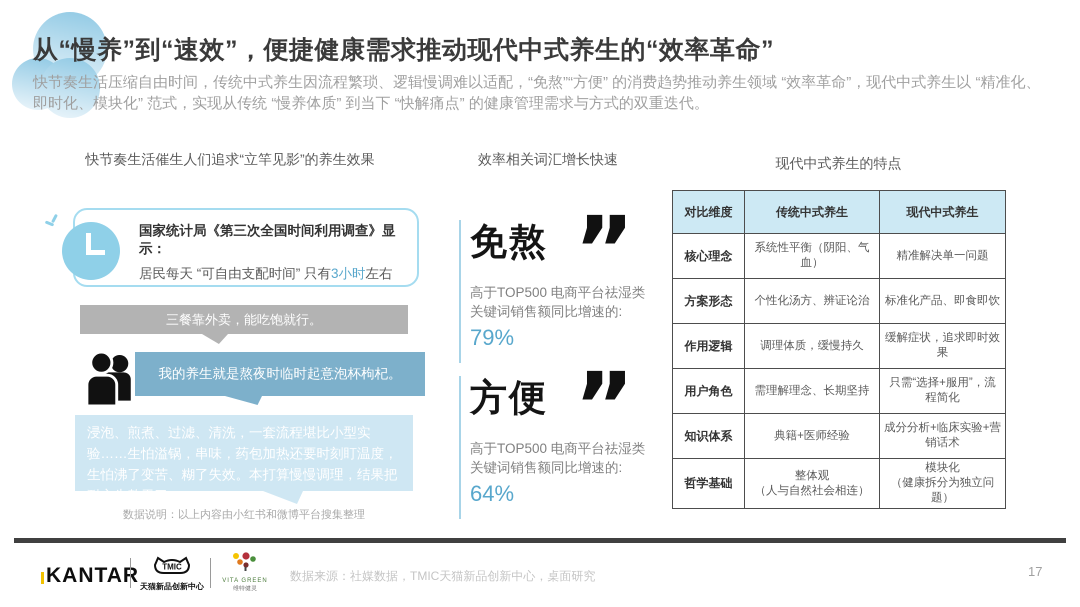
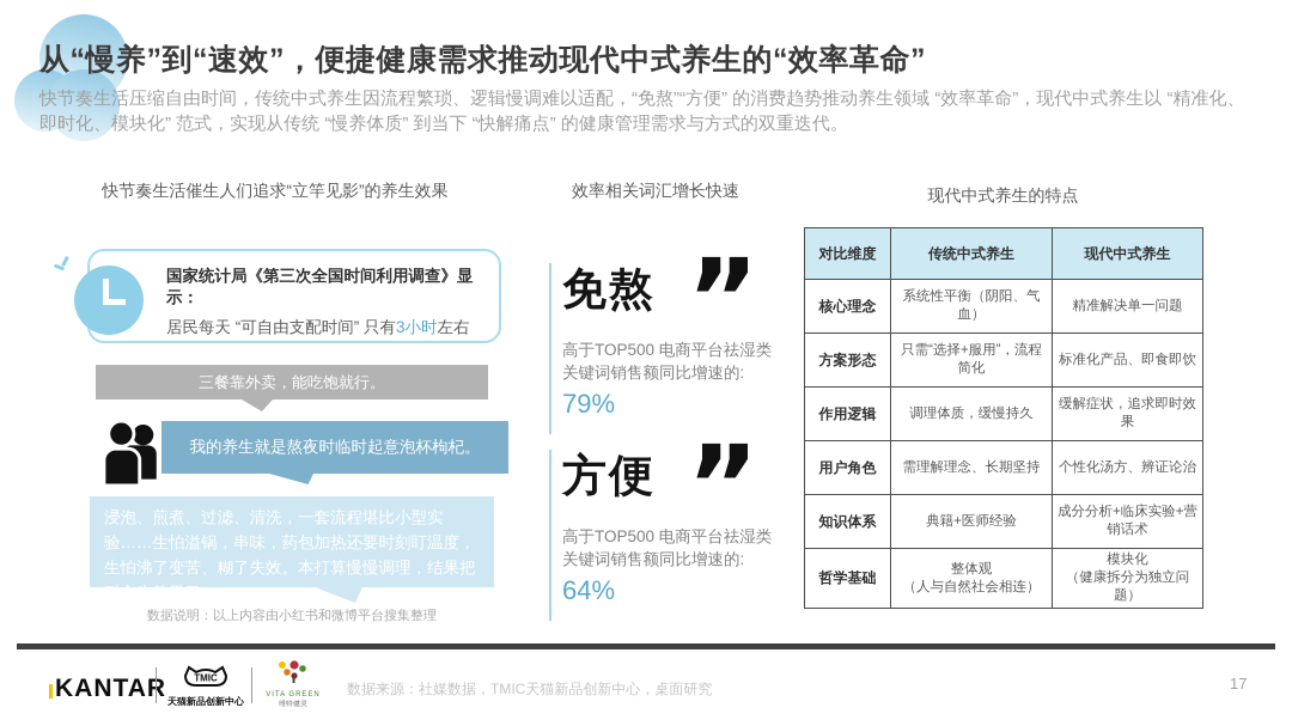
  从“慢养”到“速效”，便捷健康需求推动现代中式养生的“效率革命”
  快节奏生活压缩自由时间，传统中式养生因流程繁琐、逻辑慢调难以适配，“免熬”“方便” 的消费趋势推动养生领域 “效率革命”，现代中式养生以 “精准化、即时化、模块化” 范式，实现从传统 “慢养体质” 到当下 “快解痛点” 的健康管理需求与方式的双重迭代。
  快节奏生活催生人们追求“立竿见影”的养生效果
  效率相关词汇增长快速
  现代中式养生的特点
  国家统计局《第三次全国时间利用调查》显示：
  居民每天 “可自由支配时间” 只有3小时左右
  三餐靠外卖，能吃饱就行。
  我的养生就是熬夜时临时起意泡杯枸杞。
  浸泡、煎煮、过滤、清洗，一套流程堪比小型实验……生怕溢锅，串味，药包加热还要时刻盯温度，生怕沸了变苦、糊了失效。本打算慢慢调理，结果把耐心先熬干了。
  数据说明：以上内容由小红书和微博平台搜集整理
  免熬
  ”
  高于TOP500 电商平台祛湿类关键词销售额同比增速的:
  79%
  方便
  ”
  高于TOP500 电商平台祛湿类关键词销售额同比增速的:
  64%
  对比维度	传统中式养生	现代中式养生
  核心理念	系统性平衡（阴阳、气血）	精准解决单一问题
- 方案形态	个性化汤方、辨证论治	标准化产品、即食即饮
+ 方案形态	只需“选择+服用”，流程简化	标准化产品、即食即饮
  作用逻辑	调理体质，缓慢持久	缓解症状，追求即时效果
- 用户角色	需理解理念、长期坚持	只需“选择+服用”，流程简化
+ 用户角色	需理解理念、长期坚持	个性化汤方、辨证论治
  知识体系	典籍+医师经验	成分分析+临床实验+营销话术
  哲学基础	整体观 （人与自然社会相连）	模块化 （健康拆分为独立问题）
  KANTAR
  TMIC
  天猫新品创新中心
  数据来源：社媒数据，TMIC天猫新品创新中心，桌面研究
  17
